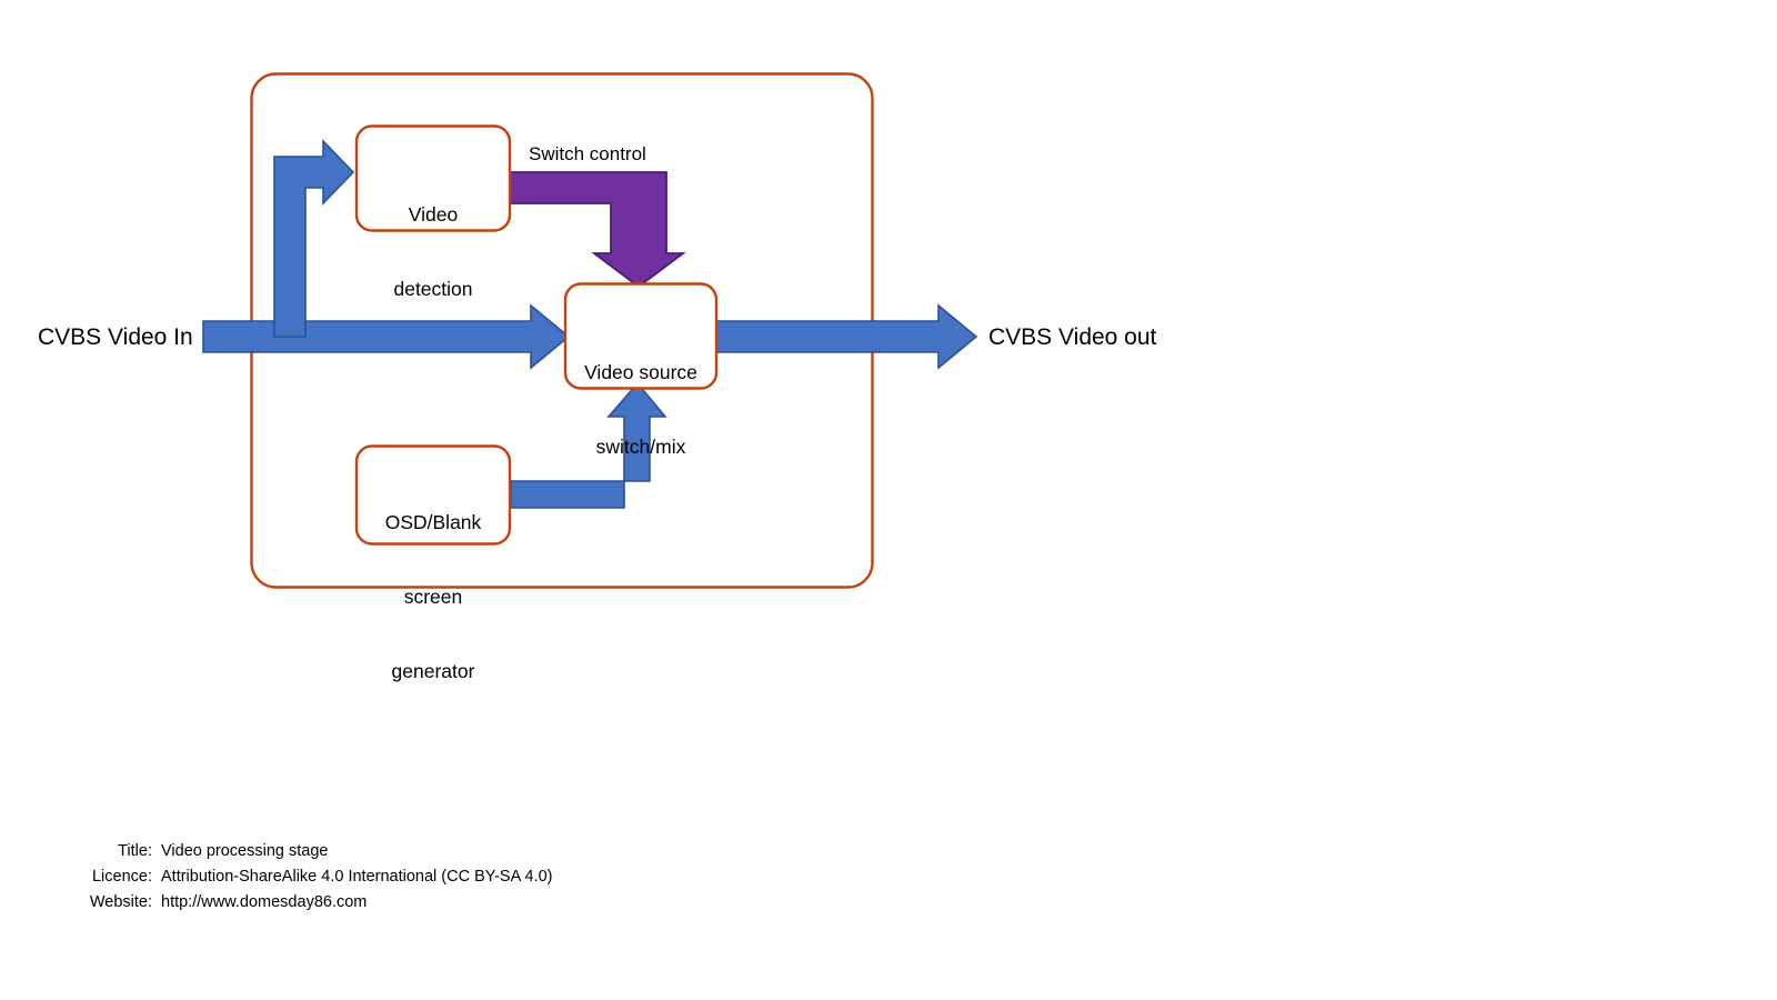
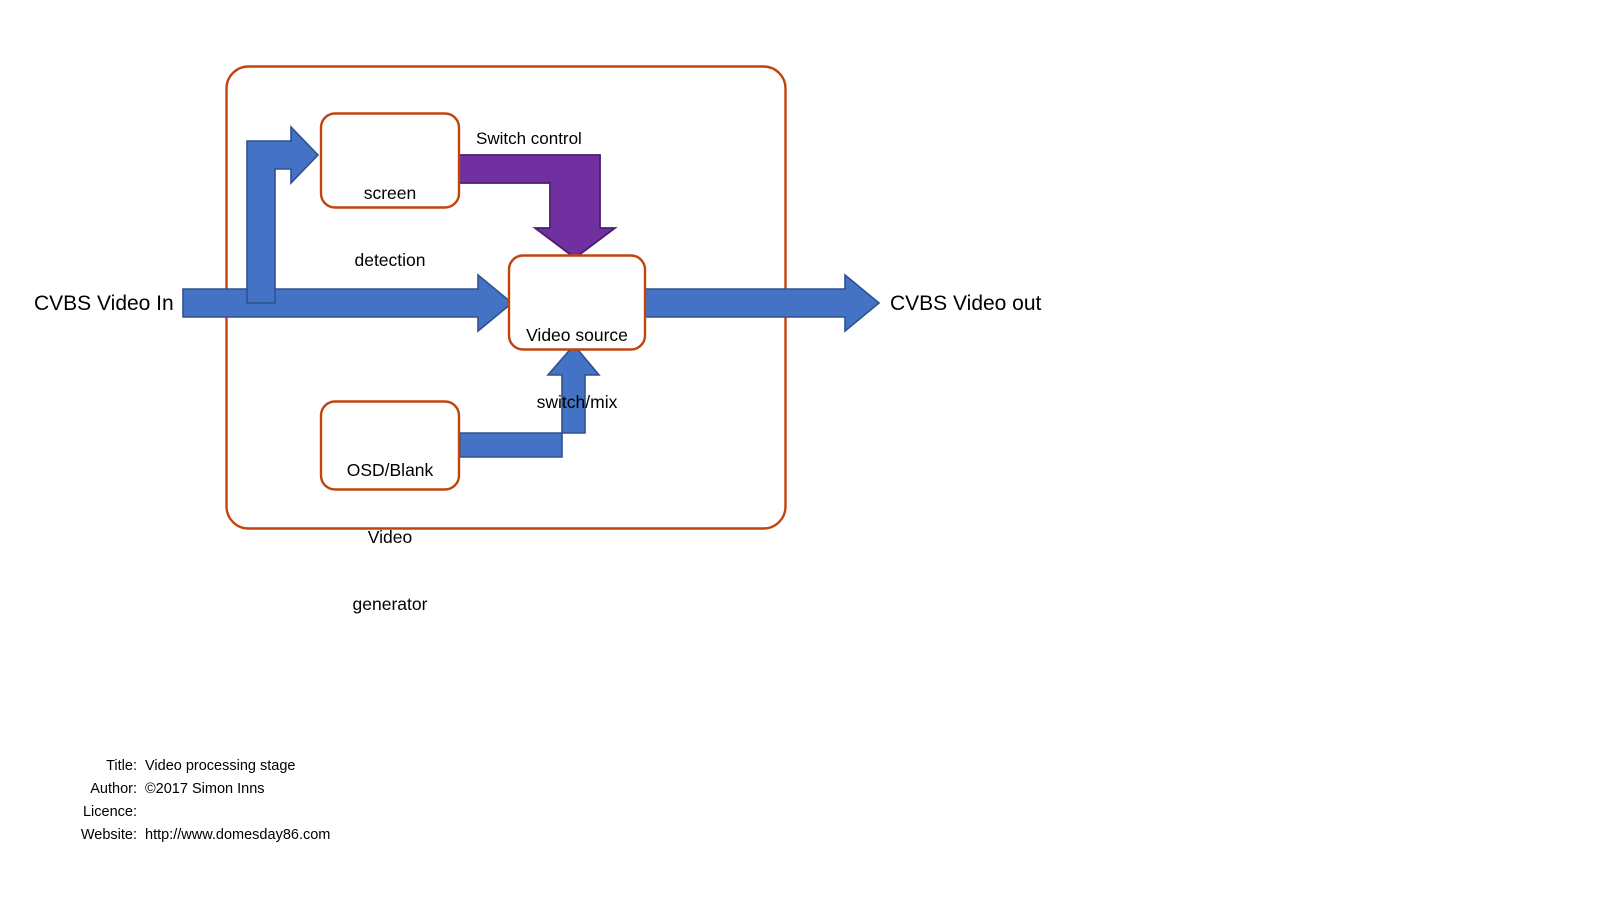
- Video
+ screen
  detection
  Video source
  switch/mix
  OSD/Blank
- screen
+ Video
  generator
  CVBS Video In
  CVBS Video out
  Switch control
  Title:
  Video processing stage
+ Author:
+ ©2017 Simon Inns
  Licence:
- Attribution-ShareAlike 4.0 International (CC BY-SA 4.0)
  Website:
  http://www.domesday86.com
